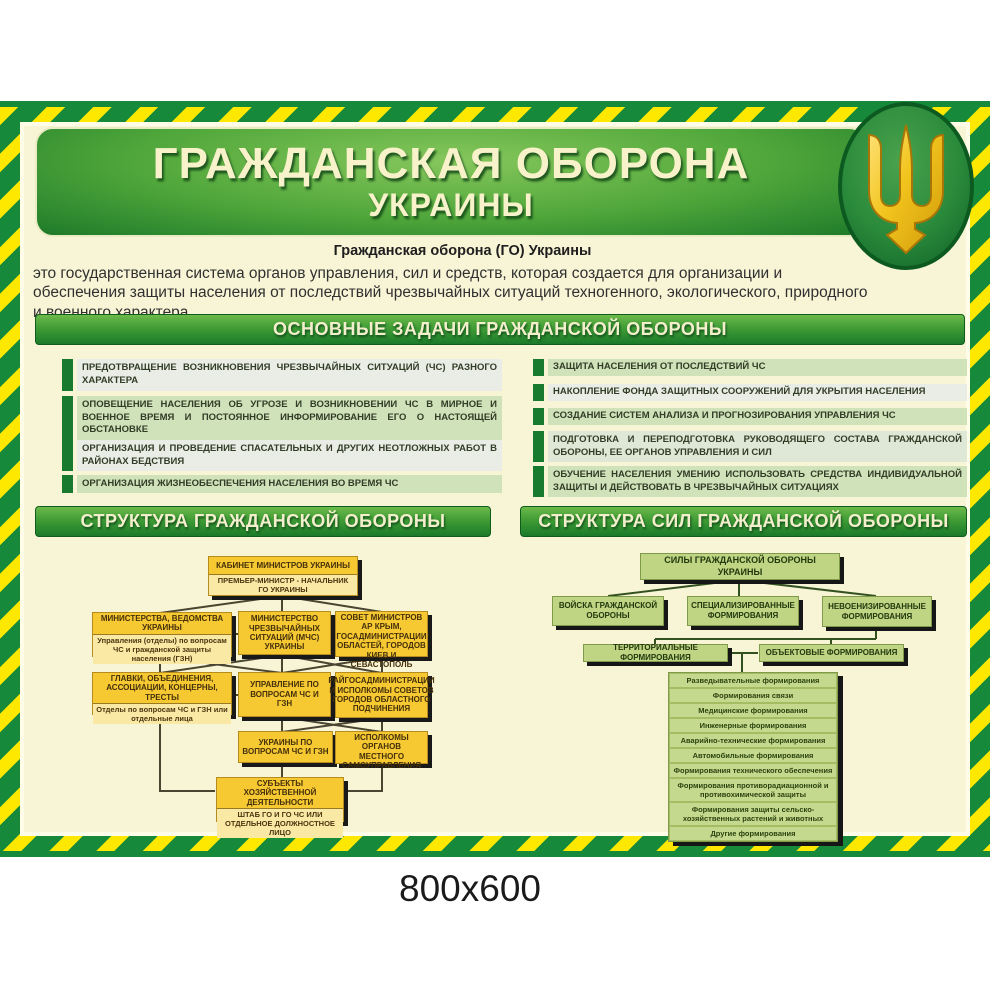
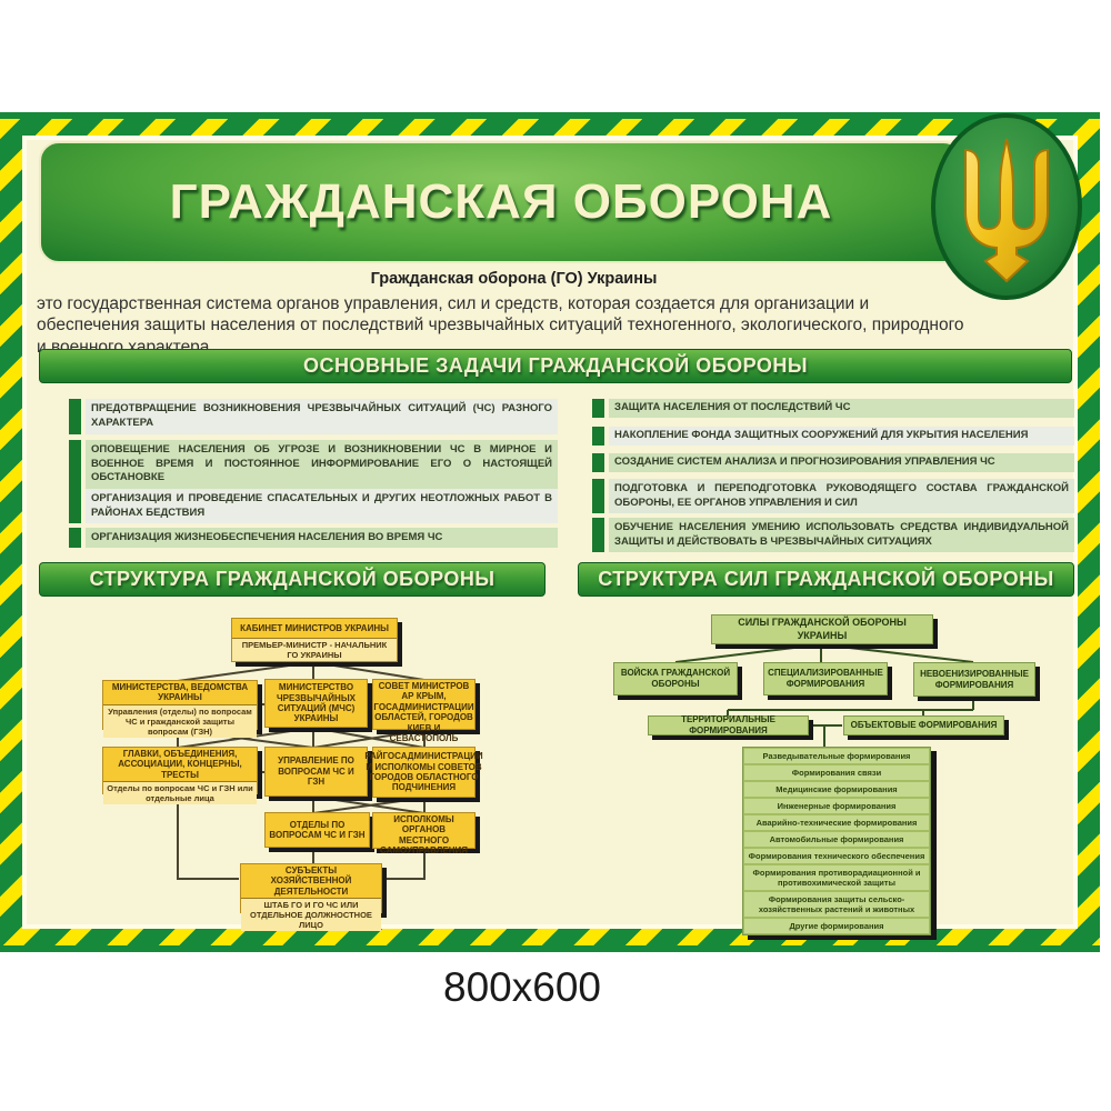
  ГРАЖДАНСКАЯ ОБОРОНА
- УКРАИНЫ
  Гражданская оборона (ГО) Украины
  это государственная система органов управления, сил и средств, которая создается для организации и обеспечения защиты населения от последствий чрезвычайных ситуаций техногенного, экологического, природного и военного характера.
  ОСНОВНЫЕ ЗАДАЧИ ГРАЖДАНСКОЙ ОБОРОНЫ
  ПРЕДОТВРАЩЕНИЕ ВОЗНИКНОВЕНИЯ ЧРЕЗВЫЧАЙНЫХ СИТУАЦИЙ (ЧС) РАЗНОГО ХАРАКТЕРА
  ОПОВЕЩЕНИЕ НАСЕЛЕНИЯ ОБ УГРОЗЕ И ВОЗНИКНОВЕНИИ ЧС В МИРНОЕ И ВОЕННОЕ ВРЕМЯ И ПОСТОЯННОЕ ИНФОРМИРОВАНИЕ ЕГО О НАСТОЯЩЕЙ ОБСТАНОВКЕ
  ОРГАНИЗАЦИЯ И ПРОВЕДЕНИЕ СПАСАТЕЛЬНЫХ И ДРУГИХ НЕОТЛОЖНЫХ РАБОТ В РАЙОНАХ БЕДСТВИЯ
  ОРГАНИЗАЦИЯ ЖИЗНЕОБЕСПЕЧЕНИЯ НАСЕЛЕНИЯ ВО ВРЕМЯ ЧС
  ЗАЩИТА НАСЕЛЕНИЯ ОТ ПОСЛЕДСТВИЙ ЧС
  НАКОПЛЕНИЕ ФОНДА ЗАЩИТНЫХ СООРУЖЕНИЙ ДЛЯ УКРЫТИЯ НАСЕЛЕНИЯ
  СОЗДАНИЕ СИСТЕМ АНАЛИЗА И ПРОГНОЗИРОВАНИЯ УПРАВЛЕНИЯ ЧС
  ПОДГОТОВКА И ПЕРЕПОДГОТОВКА РУКОВОДЯЩЕГО СОСТАВА ГРАЖДАНСКОЙ ОБОРОНЫ, ЕЕ ОРГАНОВ УПРАВЛЕНИЯ И СИЛ
  ОБУЧЕНИЕ НАСЕЛЕНИЯ УМЕНИЮ ИСПОЛЬЗОВАТЬ СРЕДСТВА ИНДИВИДУАЛЬНОЙ ЗАЩИТЫ И ДЕЙСТВОВАТЬ В ЧРЕЗВЫЧАЙНЫХ СИТУАЦИЯХ
  СТРУКТУРА ГРАЖДАНСКОЙ ОБОРОНЫ
  СТРУКТУРА СИЛ ГРАЖДАНСКОЙ ОБОРОНЫ
  КАБИНЕТ МИНИСТРОВ УКРАИНЫ
  ПРЕМЬЕР-МИНИСТР - НАЧАЛЬНИК ГО УКРАИНЫ
  МИНИСТЕРСТВА, ВЕДОМСТВА УКРАИНЫ
- Управления (отделы) по вопросам ЧС и гражданской защиты населения (ГЗН)
+ Управления (отделы) по вопросам ЧС и гражданской защиты вопросам (ГЗН)
  МИНИСТЕРСТВО ЧРЕЗВЫЧАЙНЫХ СИТУАЦИЙ (МЧС) УКРАИНЫ
  СОВЕТ МИНИСТРОВ АР КРЫМ, ГОСАДМИНИСТРАЦИИ ОБЛАСТЕЙ, ГОРОДОВ КИЕВ И СЕВАСТОПОЛЬ
  ГЛАВКИ, ОБЪЕДИНЕНИЯ, АССОЦИАЦИИ, КОНЦЕРНЫ, ТРЕСТЫ
  Отделы по вопросам ЧС и ГЗН или отдельные лица
  УПРАВЛЕНИЕ ПО ВОПРОСАМ ЧС И ГЗН
  РАЙГОСАДМИНИСТРАЦИИ И ИСПОЛКОМЫ СОВЕТОВ ГОРОДОВ ОБЛАСТНОГО ПОДЧИНЕНИЯ
- УКРАИНЫ ПО ВОПРОСАМ ЧС И ГЗН
+ ОТДЕЛЫ ПО ВОПРОСАМ ЧС И ГЗН
  ИСПОЛКОМЫ ОРГАНОВ МЕСТНОГО САМОУПРАВЛЕНИЯ
  СУБЪЕКТЫ ХОЗЯЙСТВЕННОЙ ДЕЯТЕЛЬНОСТИ
  ШТАБ ГО И ГО ЧС ИЛИ ОТДЕЛЬНОЕ ДОЛЖНОСТНОЕ ЛИЦО
  СИЛЫ ГРАЖДАНСКОЙ ОБОРОНЫ УКРАИНЫ
  ВОЙСКА ГРАЖДАНСКОЙ ОБОРОНЫ
  СПЕЦИАЛИЗИРОВАННЫЕ ФОРМИРОВАНИЯ
  НЕВОЕНИЗИРОВАННЫЕ ФОРМИРОВАНИЯ
  ТЕРРИТОРИАЛЬНЫЕ ФОРМИРОВАНИЯ
  ОБЪЕКТОВЫЕ ФОРМИРОВАНИЯ
  Разведывательные формирования
  Формирования связи
  Медицинские формирования
  Инженерные формирования
  Аварийно-технические формирования
  Автомобильные формирования
  Формирования технического обеспечения
  Формирования противорадиационной и противохимической защиты
  Формирования защиты сельско-хозяйственных растений и животных
  Другие формирования
  800x600
